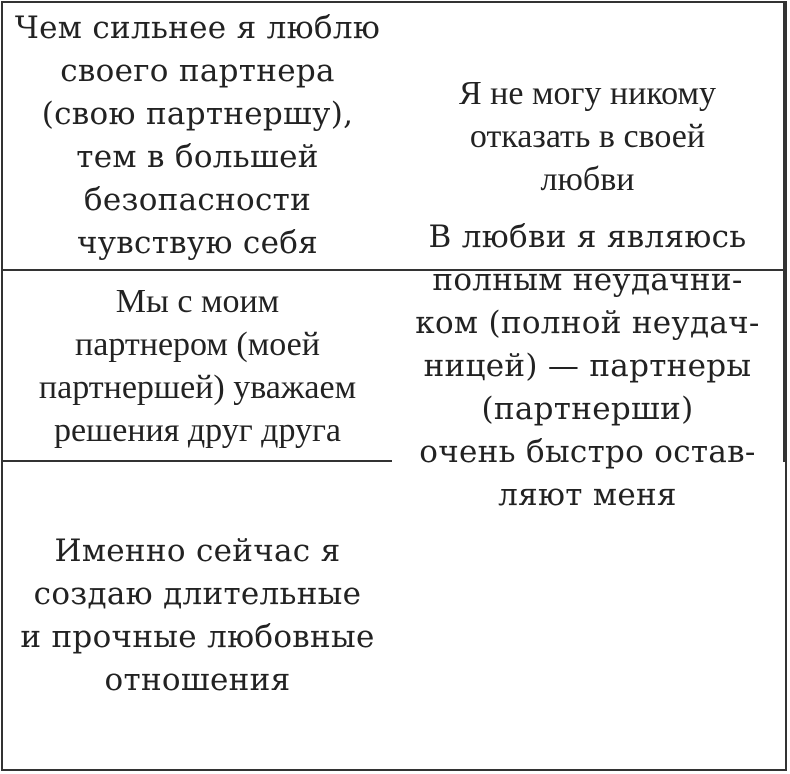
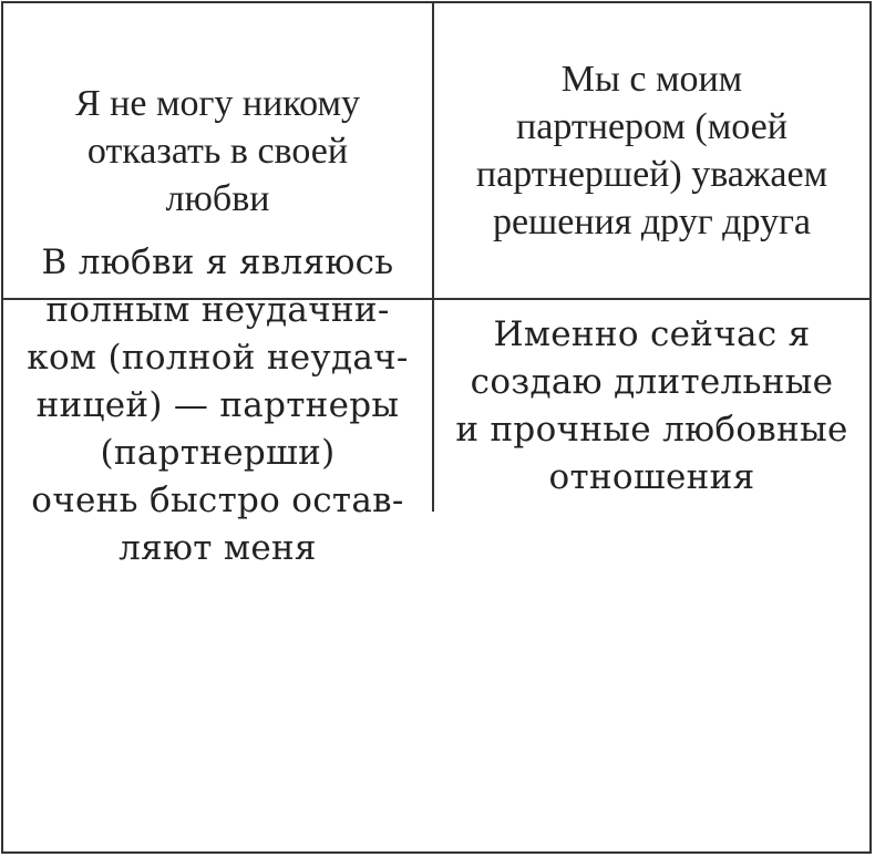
- Чем сильнее я люблю
- своего партнера
- (свою партнершу),
- тем в большей
- безопасности
- чувствую себя
  Я не могу никому
  отказать в своей
  любви
  Мы с моим
  партнером (моей
  партнершей) уважаем
  решения друг друга
  В любви я являюсь
  полным неудачни-
  ком (полной неудач-
  ницей) — партнеры
  (партнерши)
  очень быстро остав-
  ляют меня
  Именно сейчас я
  создаю длительные
  и прочные любовные
  отношения
